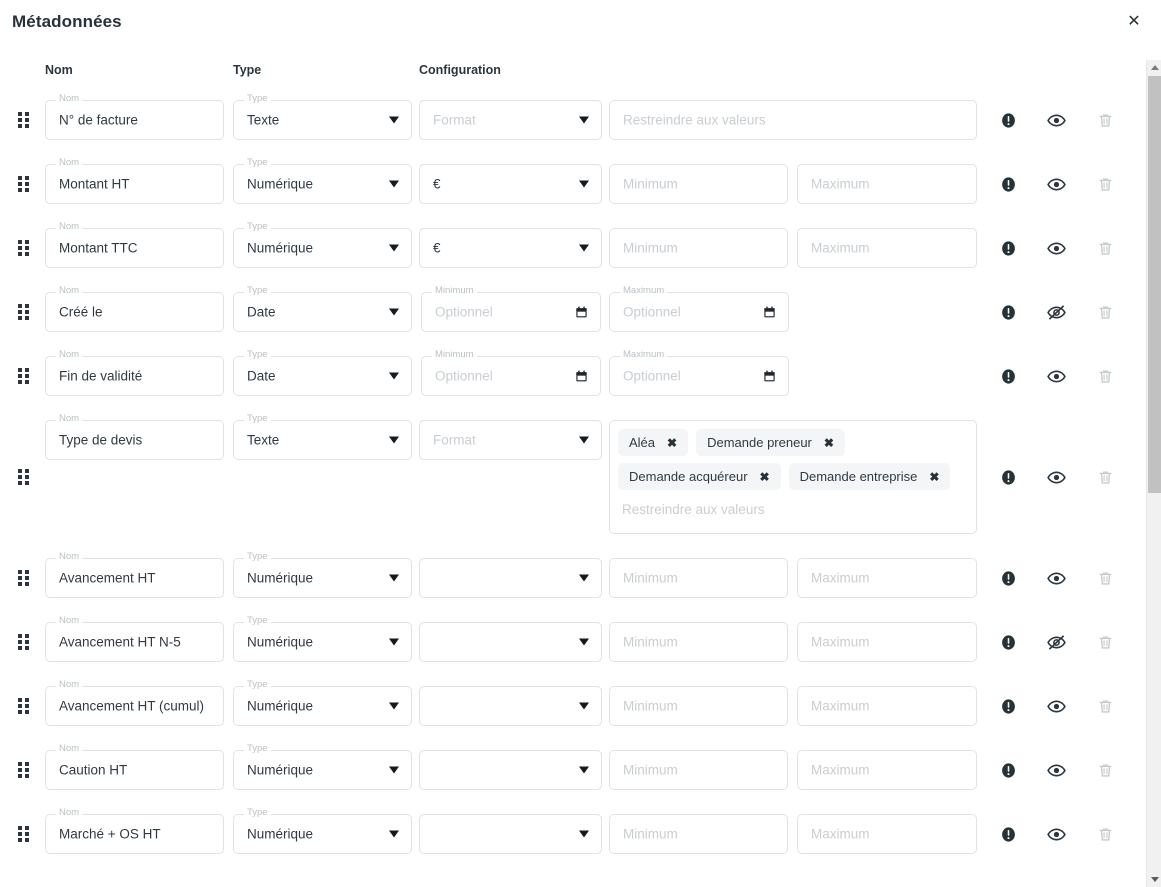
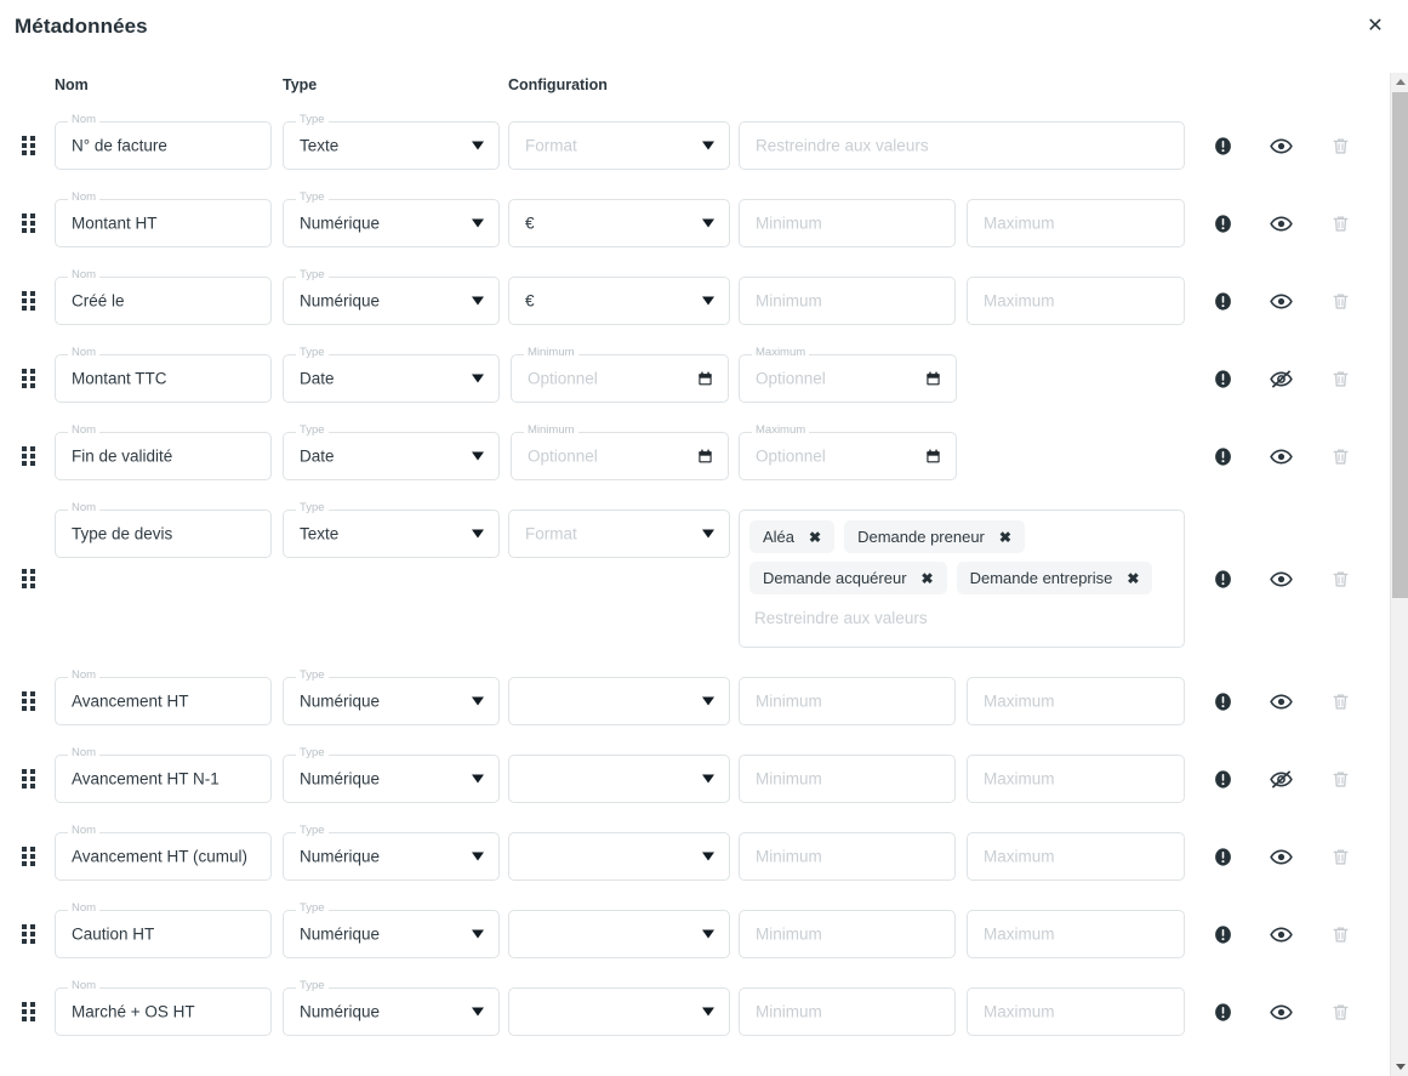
  Métadonnées
  ✕
  Nom
  Type
  Configuration
  Nom
  N° de facture
  Type
  Texte
  Format
  Restreindre aux valeurs
  Nom
  Montant HT
  Type
  Numérique
  €
  Minimum
  Maximum
  Nom
- Montant TTC
+ Créé le
  Type
  Numérique
  €
  Minimum
  Maximum
  Nom
- Créé le
+ Montant TTC
  Type
  Date
  Minimum
  Optionnel
  Maximum
  Optionnel
  Nom
  Fin de validité
  Type
  Date
  Minimum
  Optionnel
  Maximum
  Optionnel
  Nom
  Type de devis
  Type
  Texte
  Format
  Aléa
  ✖
  Demande preneur
  ✖
  Demande acquéreur
  ✖
  Demande entreprise
  ✖
  Restreindre aux valeurs
  Nom
  Avancement HT
  Type
  Numérique
  Minimum
  Maximum
  Nom
- Avancement HT N-5
+ Avancement HT N-1
  Type
  Numérique
  Minimum
  Maximum
  Nom
  Avancement HT (cumul)
  Type
  Numérique
  Minimum
  Maximum
  Nom
  Caution HT
  Type
  Numérique
  Minimum
  Maximum
  Nom
  Marché + OS HT
  Type
  Numérique
  Minimum
  Maximum
